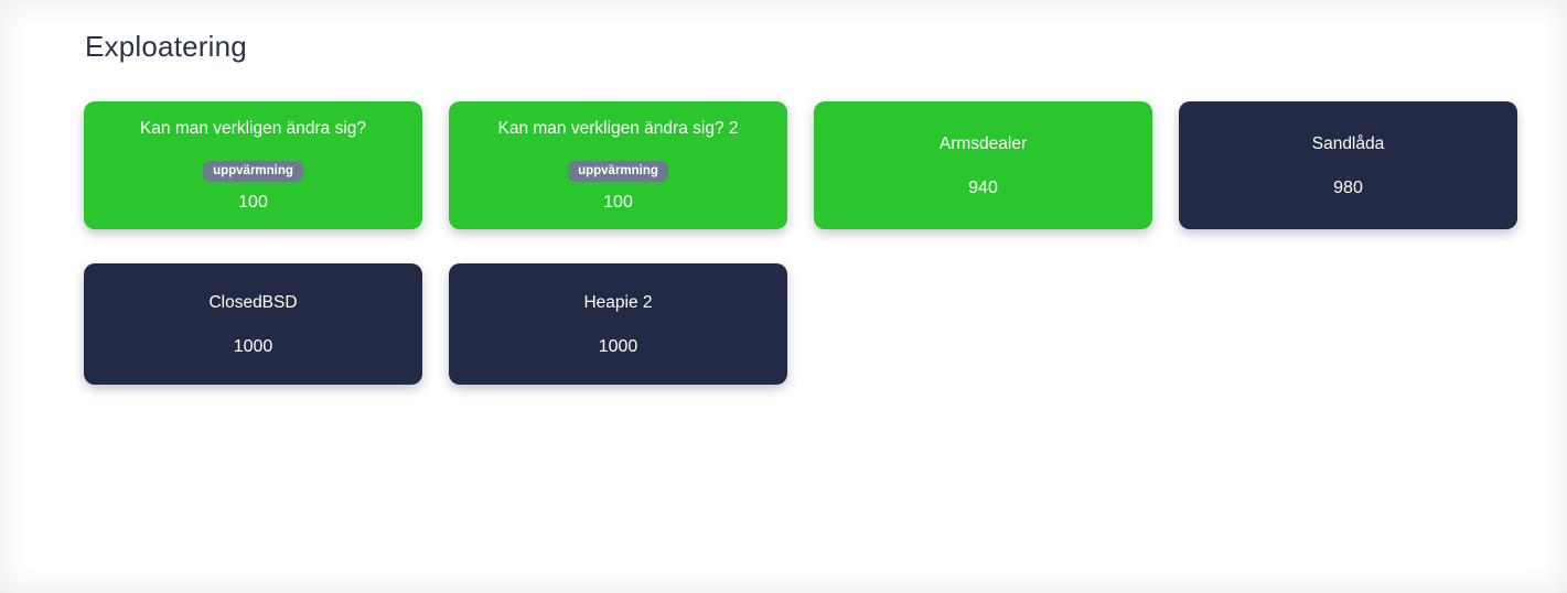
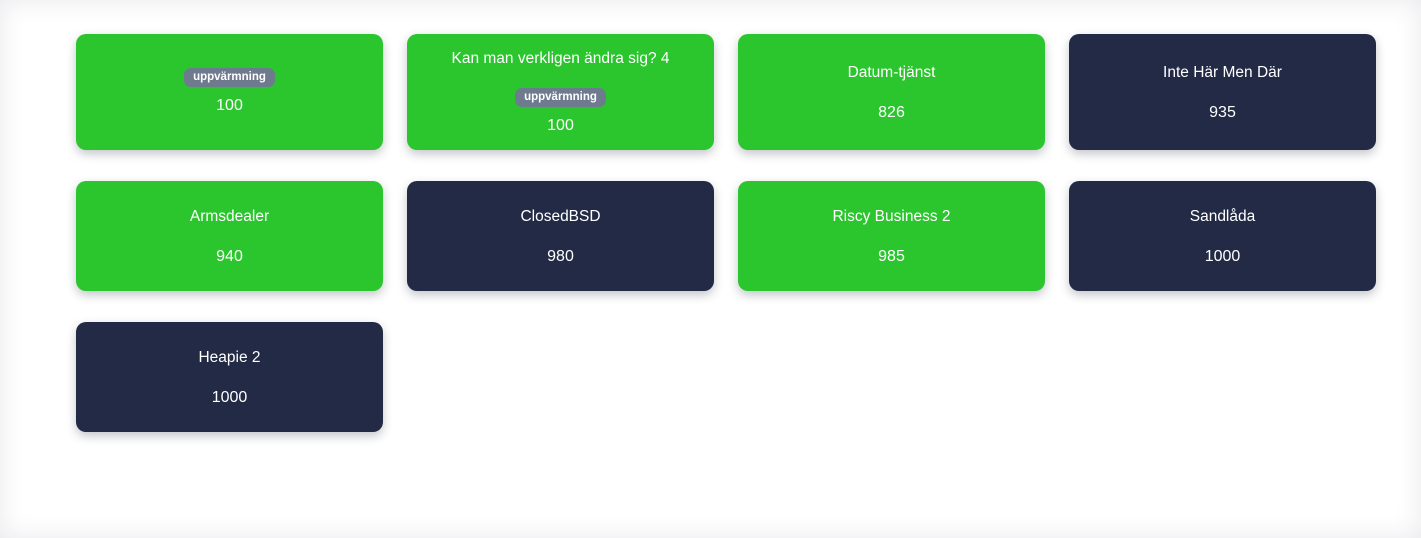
- Exploatering
- Kan man verkligen ändra sig?
  uppvärmning
  100
- Kan man verkligen ändra sig? 2
+ Kan man verkligen ändra sig? 4
  uppvärmning
  100
+ Datum-tjänst
+ 826
+ Inte Här Men Där
+ 935
  Armsdealer
  940
- Sandlåda
+ ClosedBSD
  980
+ Riscy Business 2
+ 985
- ClosedBSD
+ Sandlåda
  1000
  Heapie 2
  1000
